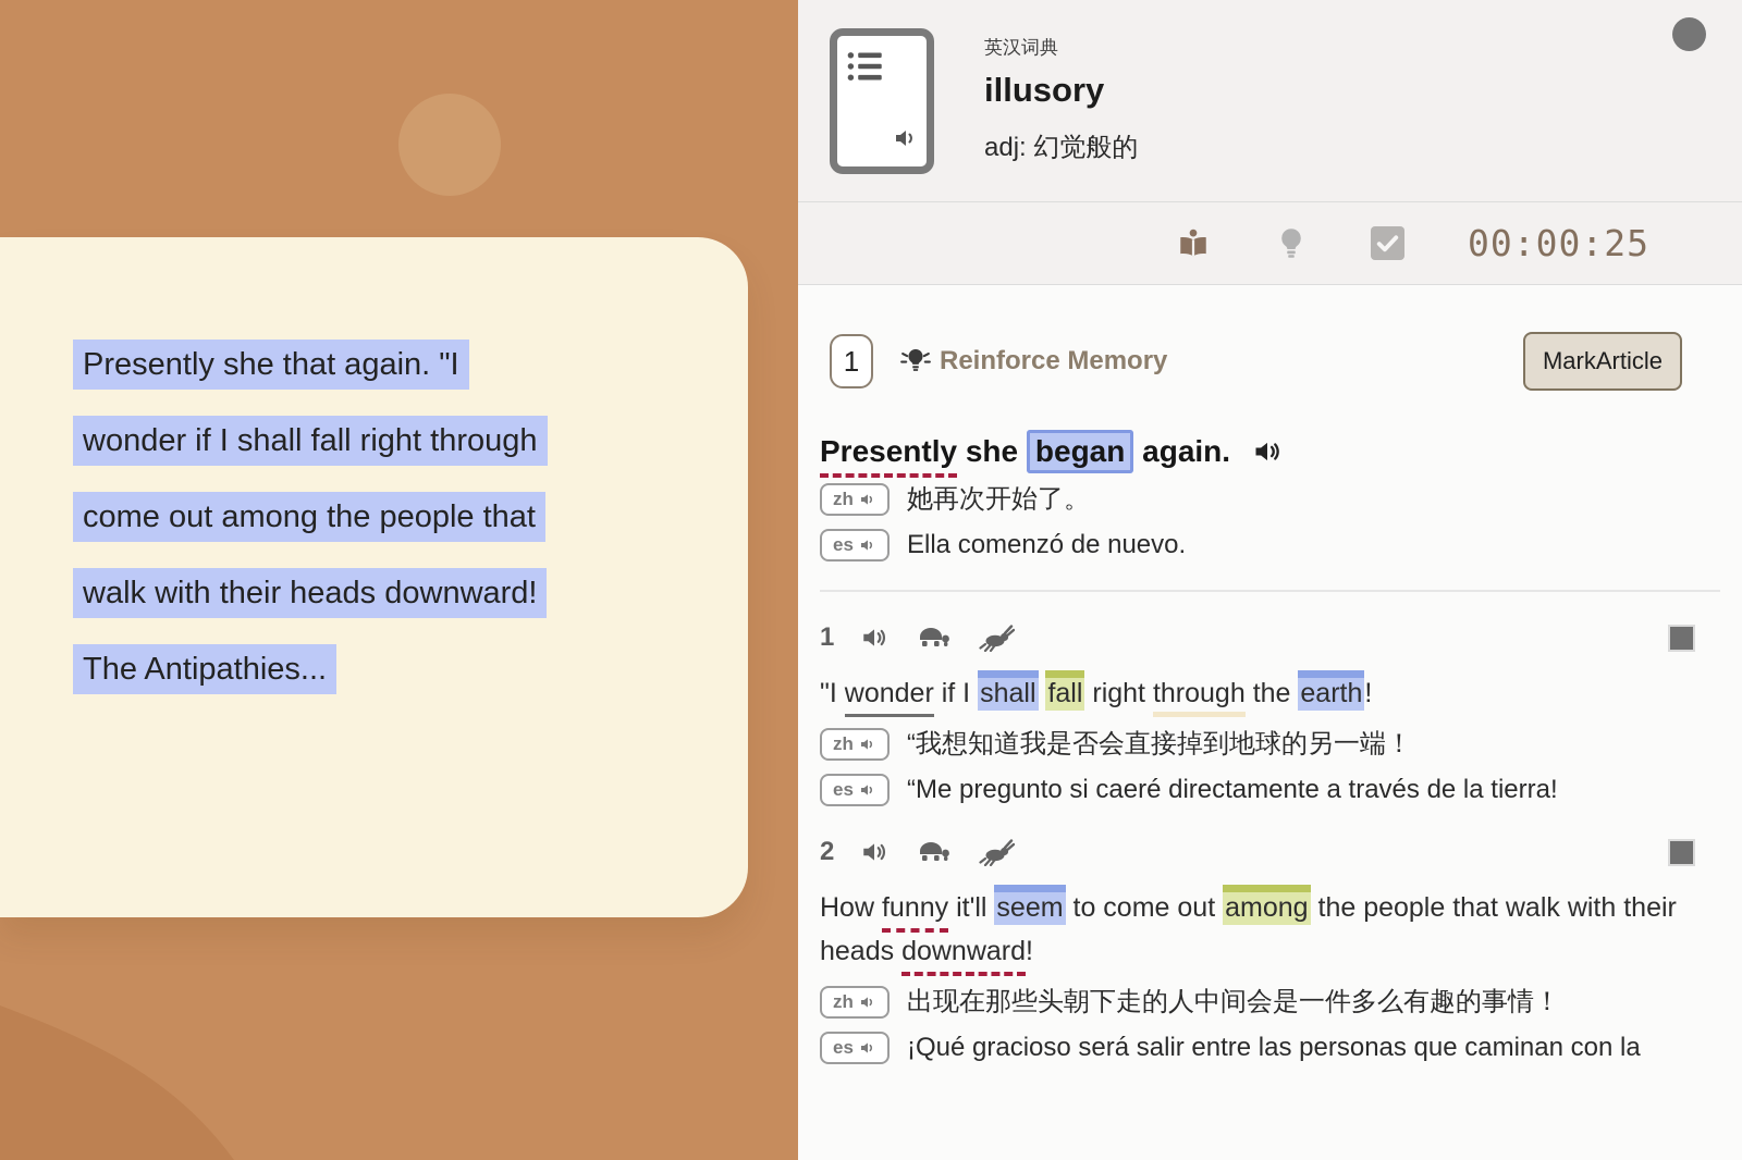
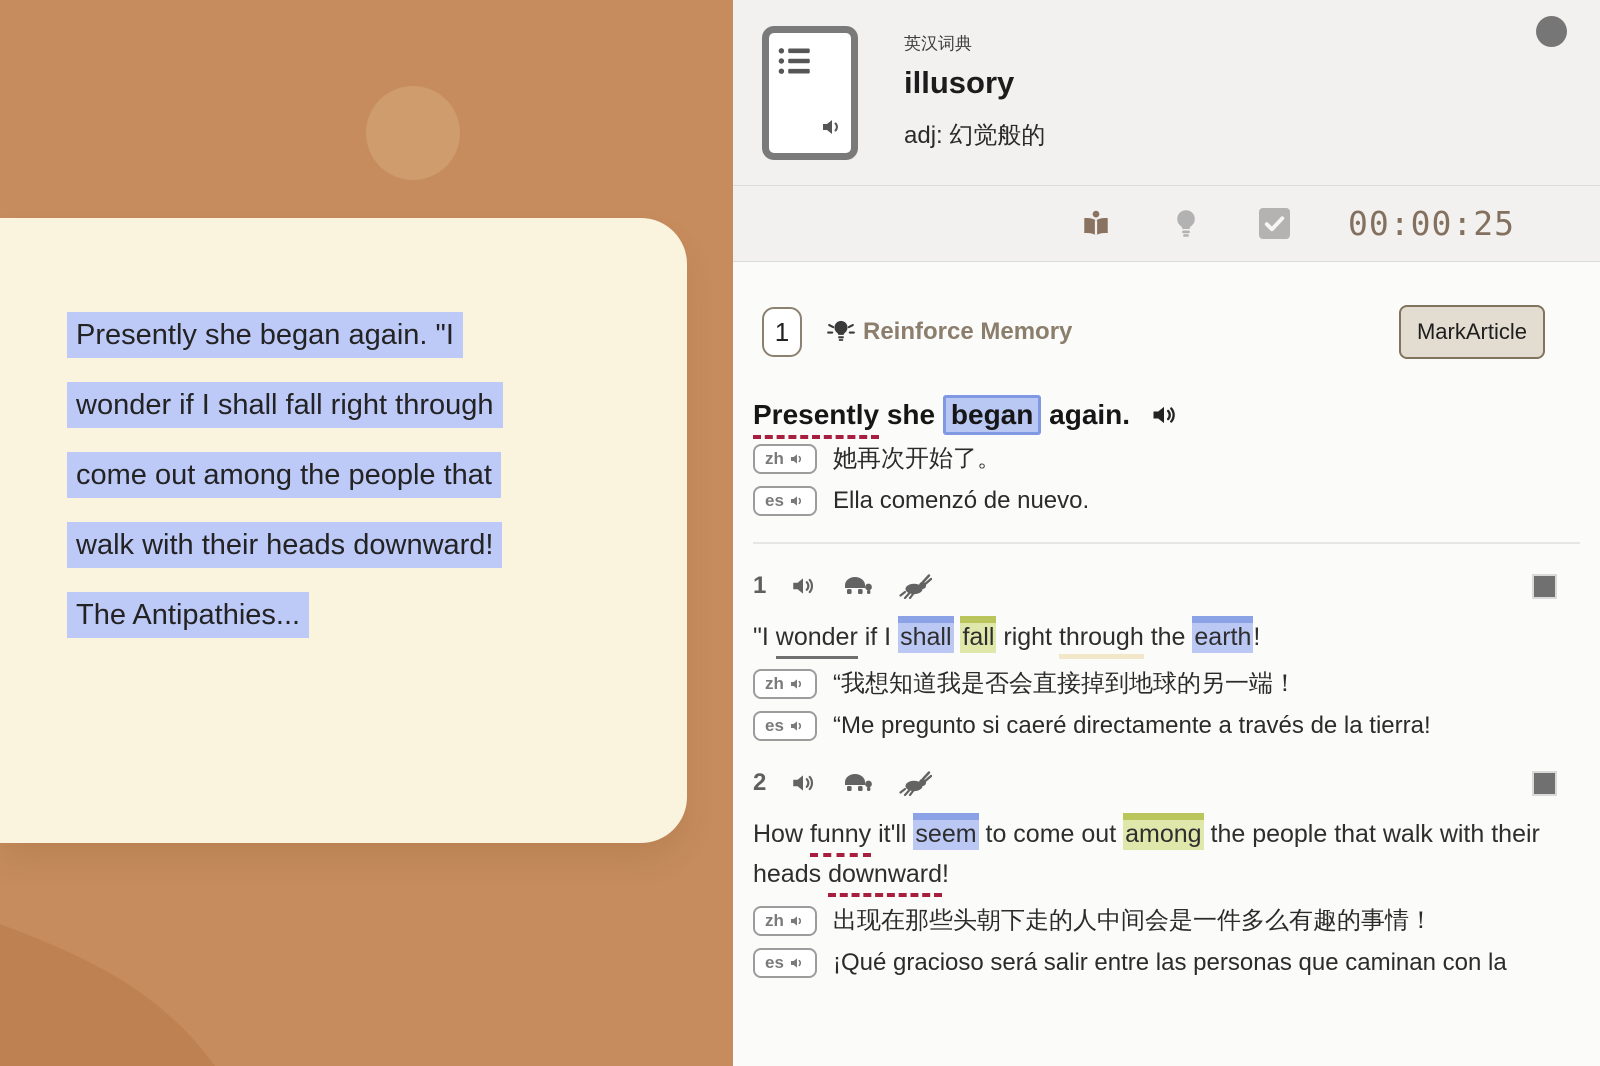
- Presently she that again. "I
+ Presently she began again. "I
  wonder if I shall fall right through
  come out among the people that
  walk with their heads downward!
  The Antipathies...
  英汉词典
  illusory
  adj: 幻觉般的
  00:00:25
  1
  Reinforce Memory
  MarkArticle
  Presently she began again.
  zh
  她再次开始了。
  es
  Ella comenzó de nuevo.
  1
  "I wonder if I shall fall right through the earth!
  zh
  “我想知道我是否会直接掉到地球的另一端！
  es
  “Me pregunto si caeré directamente a través de la tierra!
  2
  How funny it'll seem to come out among the people that walk with their heads downward!
  zh
  出现在那些头朝下走的人中间会是一件多么有趣的事情！
  es
  ¡Qué gracioso será salir entre las personas que caminan con la
